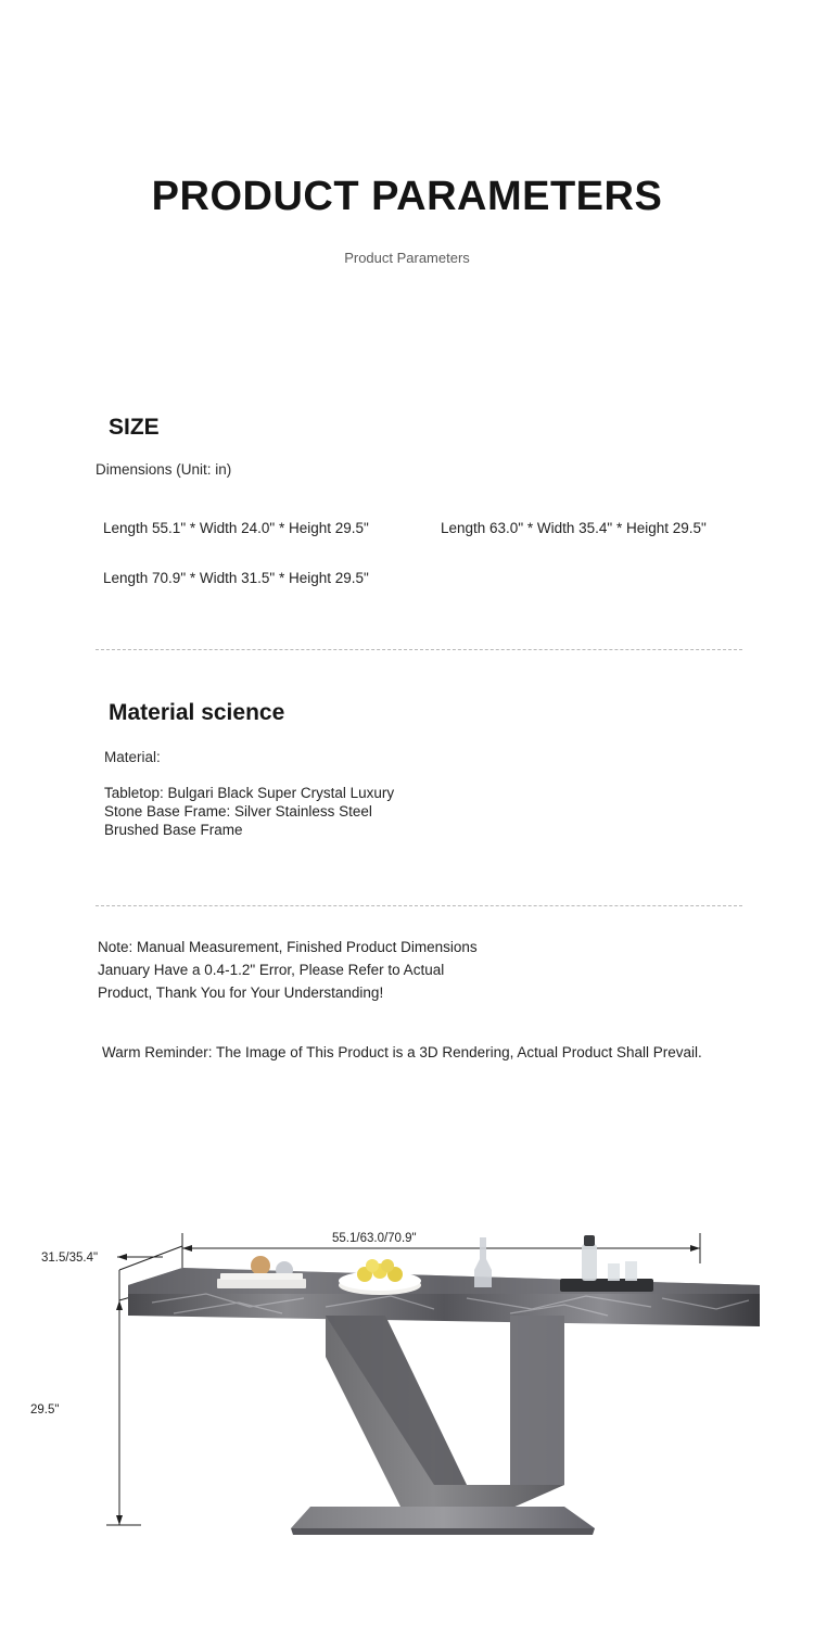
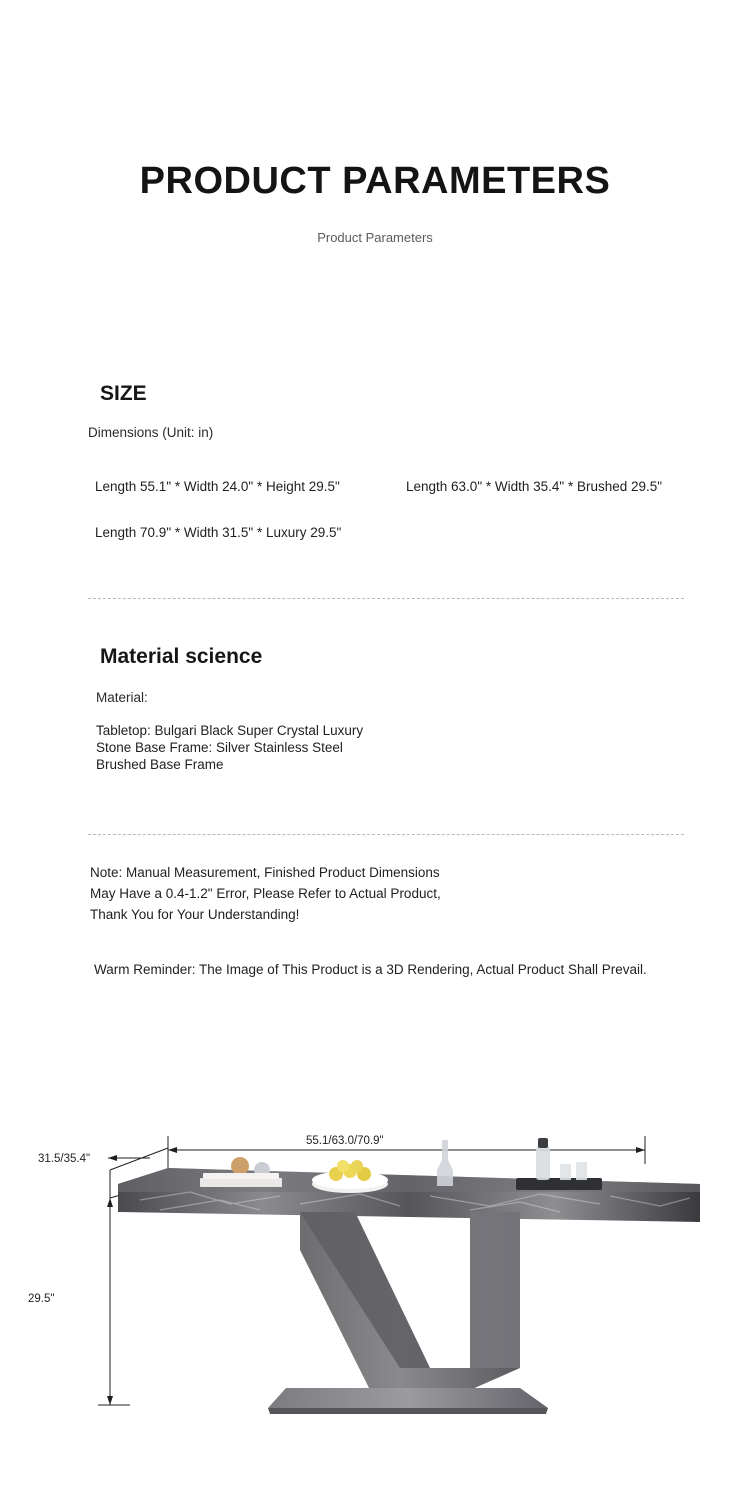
  PRODUCT PARAMETERS
  Product Parameters
  SIZE
  Dimensions (Unit: in)
  Length 55.1" * Width 24.0" * Height 29.5"
- Length 63.0" * Width 35.4" * Height 29.5"
+ Length 63.0" * Width 35.4" * Brushed 29.5"
- Length 70.9" * Width 31.5" * Height 29.5"
+ Length 70.9" * Width 31.5" * Luxury 29.5"
  Material science
  Material:
  Tabletop: Bulgari Black Super Crystal Luxury Stone Base Frame: Silver Stainless Steel Brushed Base Frame
- Note: Manual Measurement, Finished Product Dimensions January Have a 0.4-1.2" Error, Please Refer to Actual Product, Thank You for Your Understanding!
+ Note: Manual Measurement, Finished Product Dimensions May Have a 0.4-1.2" Error, Please Refer to Actual Product, Thank You for Your Understanding!
  Warm Reminder: The Image of This Product is a 3D Rendering, Actual Product Shall Prevail.
  55.1/63.0/70.9"
  31.5/35.4"
  29.5"
